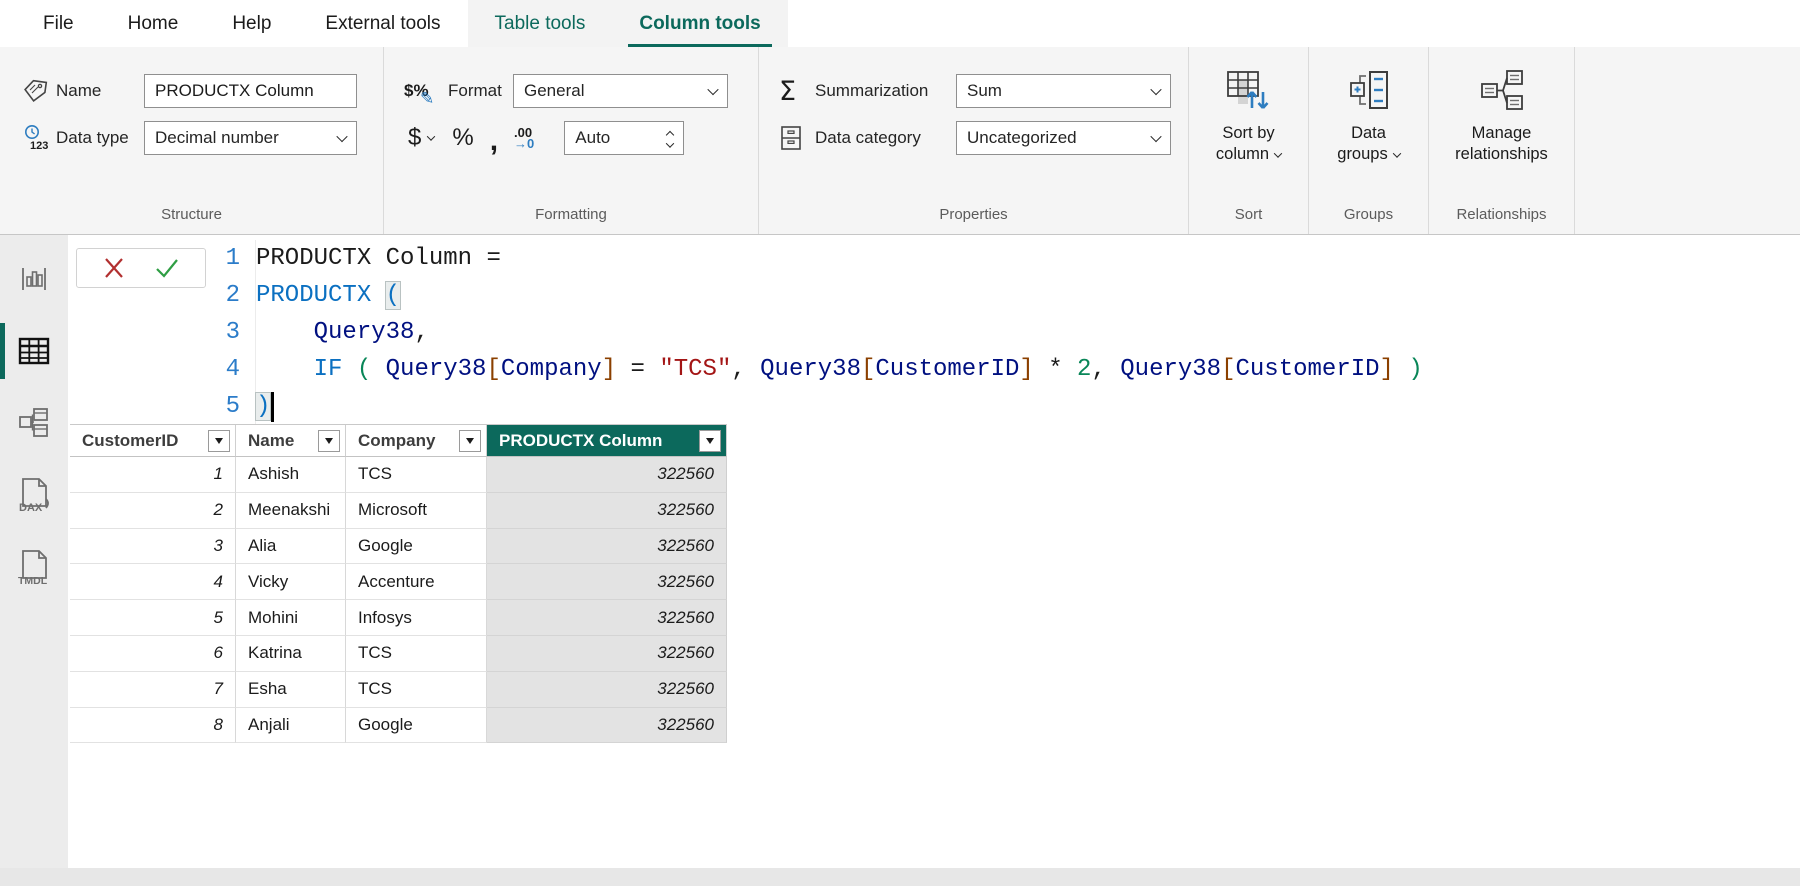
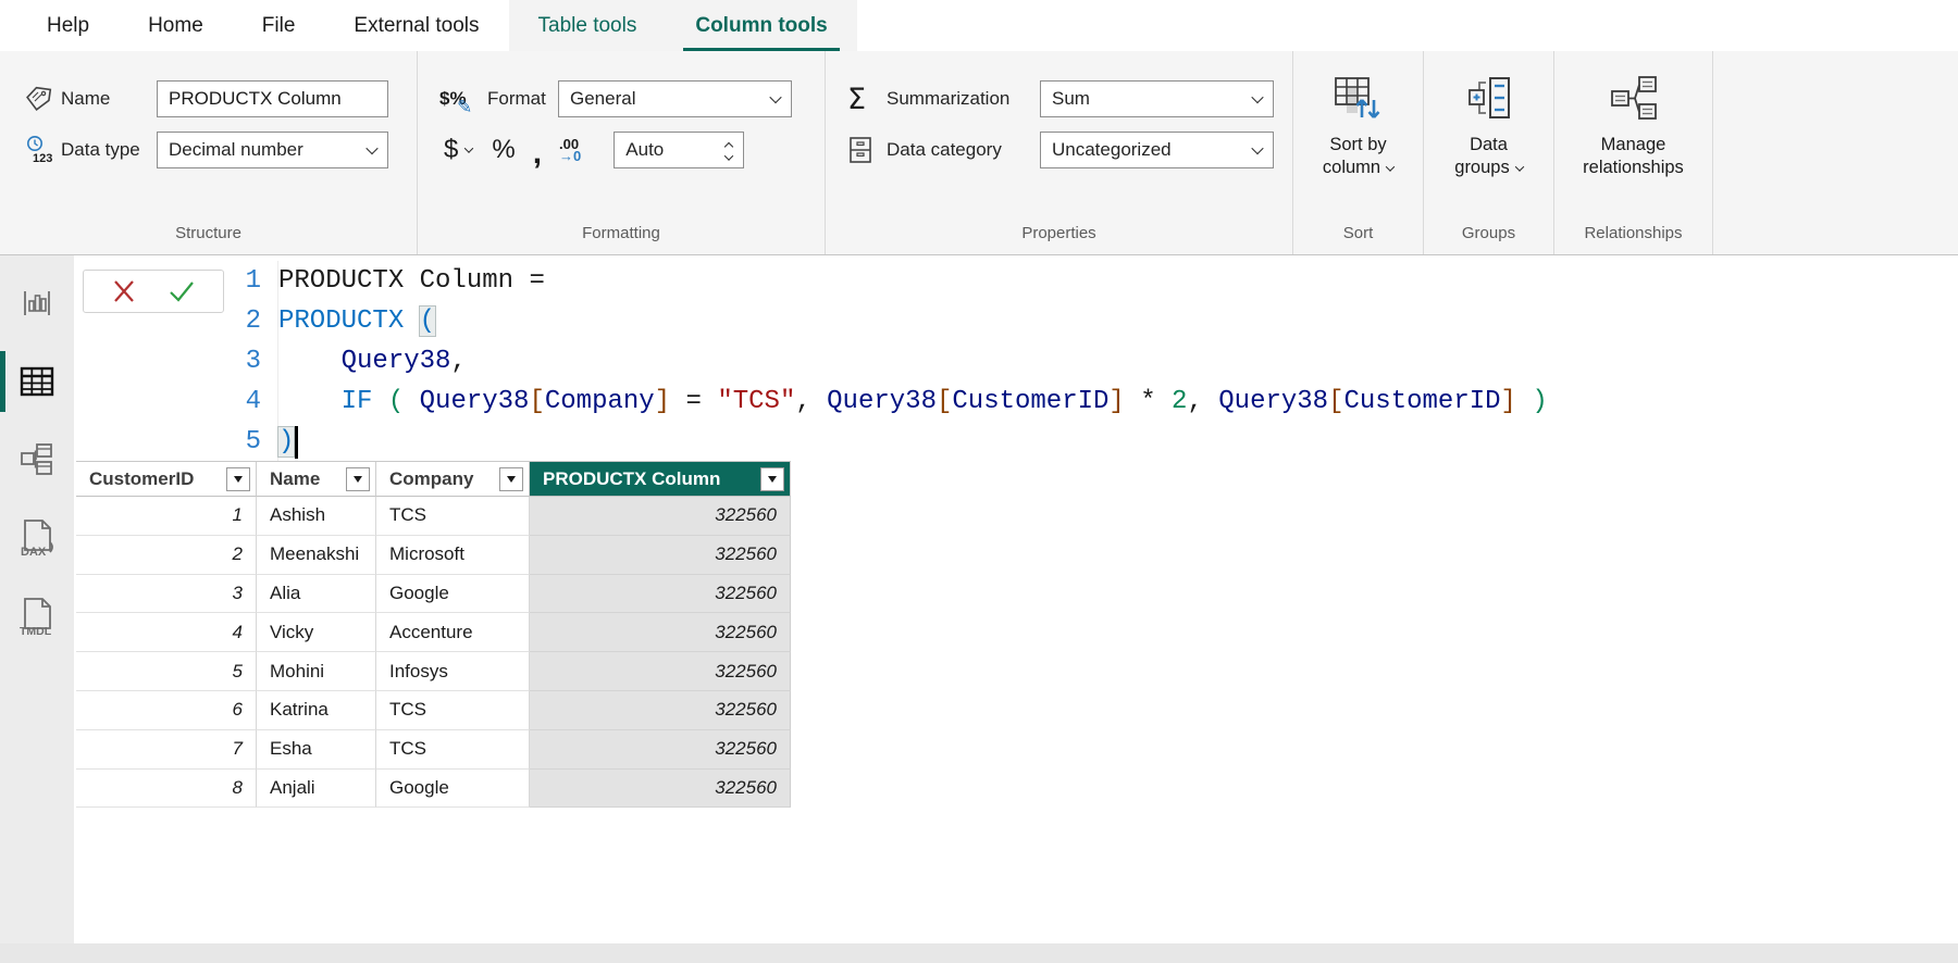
- File
+ Help
  Home
- Help
+ File
  External tools
  Table tools
  Column tools
  Name
  PRODUCTX Column
  123
  Data type
  Decimal number
  Structure
  $%
  ✎
  Format
  General
  $
  %
  ,
  .00
  →0
  Auto
  Formatting
  Σ
  Summarization
  Sum
  Data category
  Uncategorized
  Properties
  Sort by
  column
  Sort
  Data
  groups
  Groups
  Manage
  relationships
  Relationships
  DAX
  TMDL
  1
  PRODUCTX Column =
  2
  PRODUCTX
  (
  3
  Query38
  ,
  4
  IF
  (
  Query38
  [
  Company
  ]
  =
  "TCS"
  ,
  Query38
  [
  CustomerID
  ]
  *
  2
  ,
  Query38
  [
  CustomerID
  ]
  )
  5
  )
  CustomerID
  Name
  Company
  PRODUCTX Column
  1
  Ashish
  TCS
  322560
  2
  Meenakshi
  Microsoft
  322560
  3
  Alia
  Google
  322560
  4
  Vicky
  Accenture
  322560
  5
  Mohini
  Infosys
  322560
  6
  Katrina
  TCS
  322560
  7
  Esha
  TCS
  322560
  8
  Anjali
  Google
  322560
